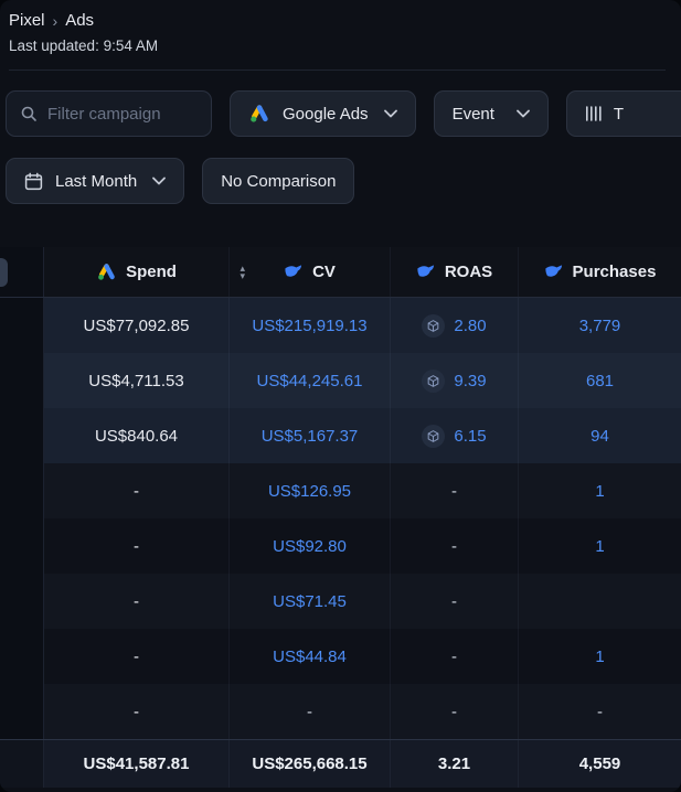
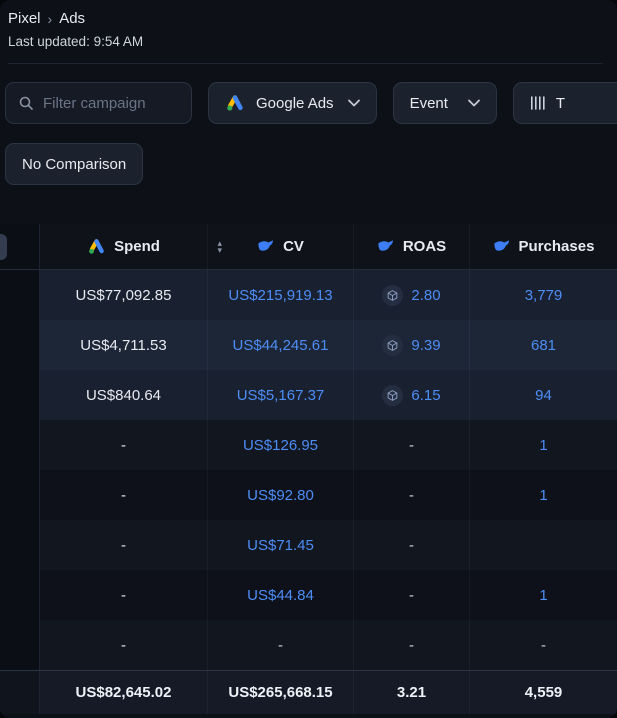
  Pixel
  ›
  Ads
  Last updated: 9:54 AM
  Filter campaign
  Google Ads
  Event
  T
- Last Month
  No Comparison
  Spend
  ▴
  ▾
  CV
  ROAS
  Purchases
  US$77,092.85
  US$215,919.13
  2.80
  3,779
  US$4,711.53
  US$44,245.61
  9.39
  681
  US$840.64
  US$5,167.37
  6.15
  94
  -
  US$126.95
  -
  1
  -
  US$92.80
  -
  1
  -
  US$71.45
  -
  -
  US$44.84
  -
  1
  -
  -
  -
  -
- US$41,587.81
+ US$82,645.02
  US$265,668.15
  3.21
  4,559
